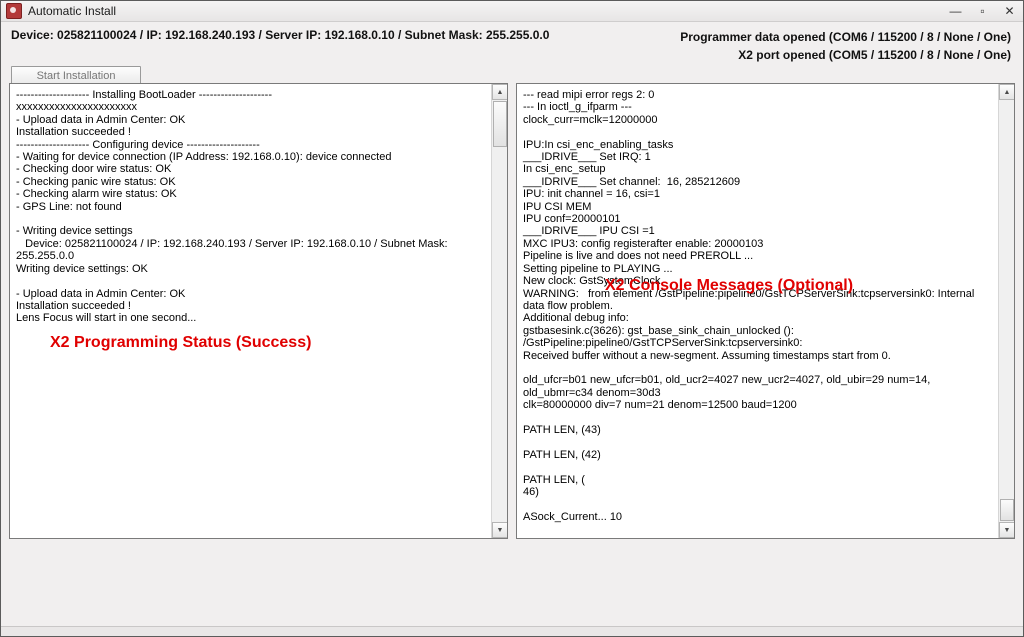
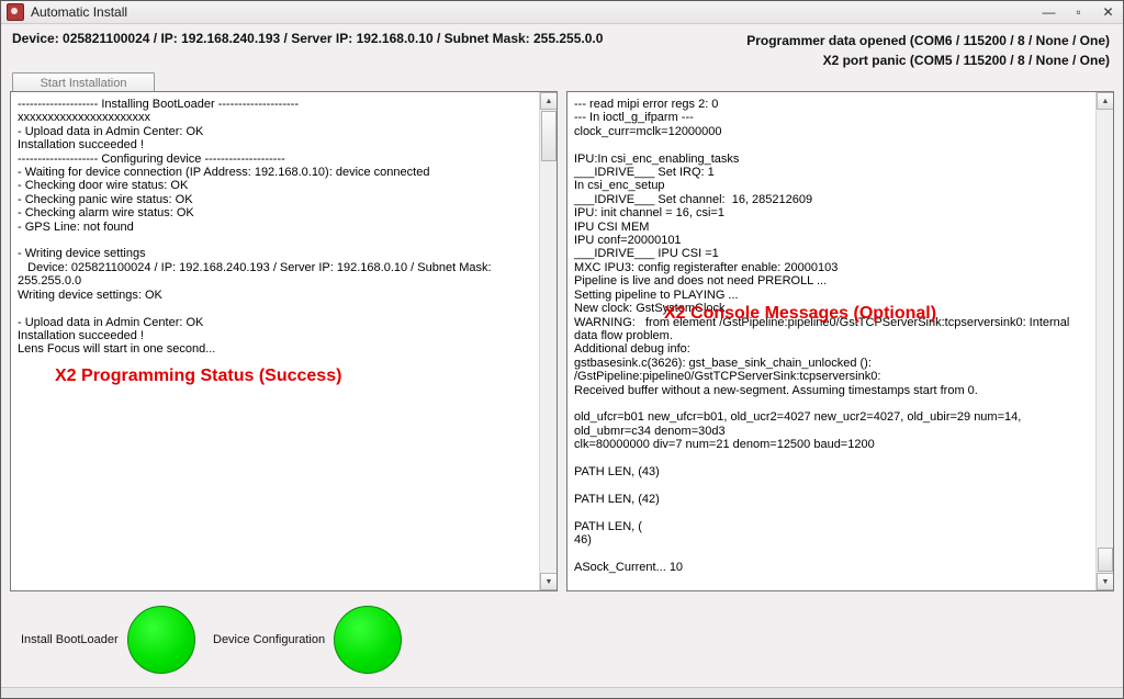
  Automatic Install
  —
  ▫
  ✕
  Device: 025821100024 / IP: 192.168.240.193 / Server IP: 192.168.0.10 / Subnet Mask: 255.255.0.0
  Programmer data opened (COM6 / 115200 / 8 / None / One)
- X2 port opened (COM5 / 115200 / 8 / None / One)
+ X2 port panic (COM5 / 115200 / 8 / None / One)
  Start Installation
  -------------------- Installing BootLoader --------------------
  xxxxxxxxxxxxxxxxxxxxxx
  - Upload data in Admin Center: OK
  Installation succeeded !
  -------------------- Configuring device --------------------
  - Waiting for device connection (IP Address: 192.168.0.10): device connected
  - Checking door wire status: OK
  - Checking panic wire status: OK
  - Checking alarm wire status: OK
  - GPS Line: not found
  - Writing device settings
  Device: 025821100024 / IP: 192.168.240.193 / Server IP: 192.168.0.10 / Subnet Mask: 255.255.0.0
  Writing device settings: OK
  - Upload data in Admin Center: OK
  Installation succeeded !
  Lens Focus will start in one second...
  X2 Programming Status (Success)
  --- read mipi error regs 2: 0
  --- In ioctl_g_ifparm ---
  clock_curr=mclk=12000000
  IPU:In csi_enc_enabling_tasks
  ___IDRIVE___ Set IRQ: 1
  In csi_enc_setup
  ___IDRIVE___ Set channel: 16, 285212609
  IPU: init channel = 16, csi=1
  IPU CSI MEM
  IPU conf=20000101
  ___IDRIVE___ IPU CSI =1
  MXC IPU3: config registerafter enable: 20000103
  Pipeline is live and does not need PREROLL ...
  Setting pipeline to PLAYING ...
  New clock: GstSystemClock
  WARNING: from element /GstPipeline:pipeline0/GstTCPServerSink:tcpserversink0: Internal data flow problem.
  Additional debug info:
  gstbasesink.c(3626): gst_base_sink_chain_unlocked ():
  /GstPipeline:pipeline0/GstTCPServerSink:tcpserversink0:
  Received buffer without a new-segment. Assuming timestamps start from 0.
  old_ufcr=b01 new_ufcr=b01, old_ucr2=4027 new_ucr2=4027, old_ubir=29 num=14, old_ubmr=c34 denom=30d3
  clk=80000000 div=7 num=21 denom=12500 baud=1200
  PATH LEN, (43)
  PATH LEN, (42)
  PATH LEN, (
  46)
  ASock_Current... 10
  X2 Console Messages (Optional)
+ Install BootLoader
+ Device Configuration
